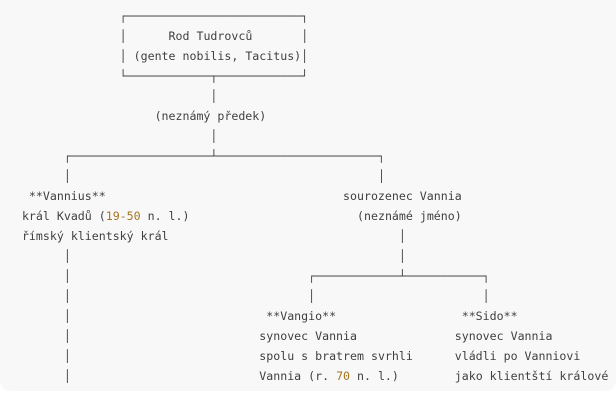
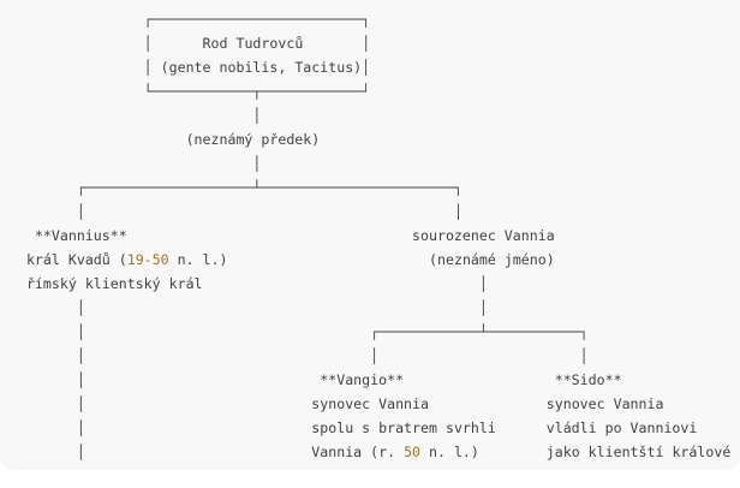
- ┌─────────────────────────┐ │ Rod Tudrovců │ │ (gente nobilis, Tacitus)│ └────────────┬────────────┘ │ (neznámý předek) │ ┌────────────────────┴───────────────────────┐ │ │ **Vannius** sourozenec Vannia král Kvadů (19-50 n. l.) (neznámé jméno) římský klientský král │ │ │ │ ┌────────────┴───────────┐ │ │ │ │ **Vangio** **Sido** │ synovec Vannia synovec Vannia │ spolu s bratrem svrhli vládli po Vanniovi │ Vannia (r. 70 n. l.) jako klientští králové
+ ┌─────────────────────────┐ │ Rod Tudrovců │ │ (gente nobilis, Tacitus)│ └────────────┬────────────┘ │ (neznámý předek) │ ┌────────────────────┴───────────────────────┐ │ │ **Vannius** sourozenec Vannia král Kvadů (19-50 n. l.) (neznámé jméno) římský klientský král │ │ │ │ ┌────────────┴───────────┐ │ │ │ │ **Vangio** **Sido** │ synovec Vannia synovec Vannia │ spolu s bratrem svrhli vládli po Vanniovi │ Vannia (r. 50 n. l.) jako klientští králové
